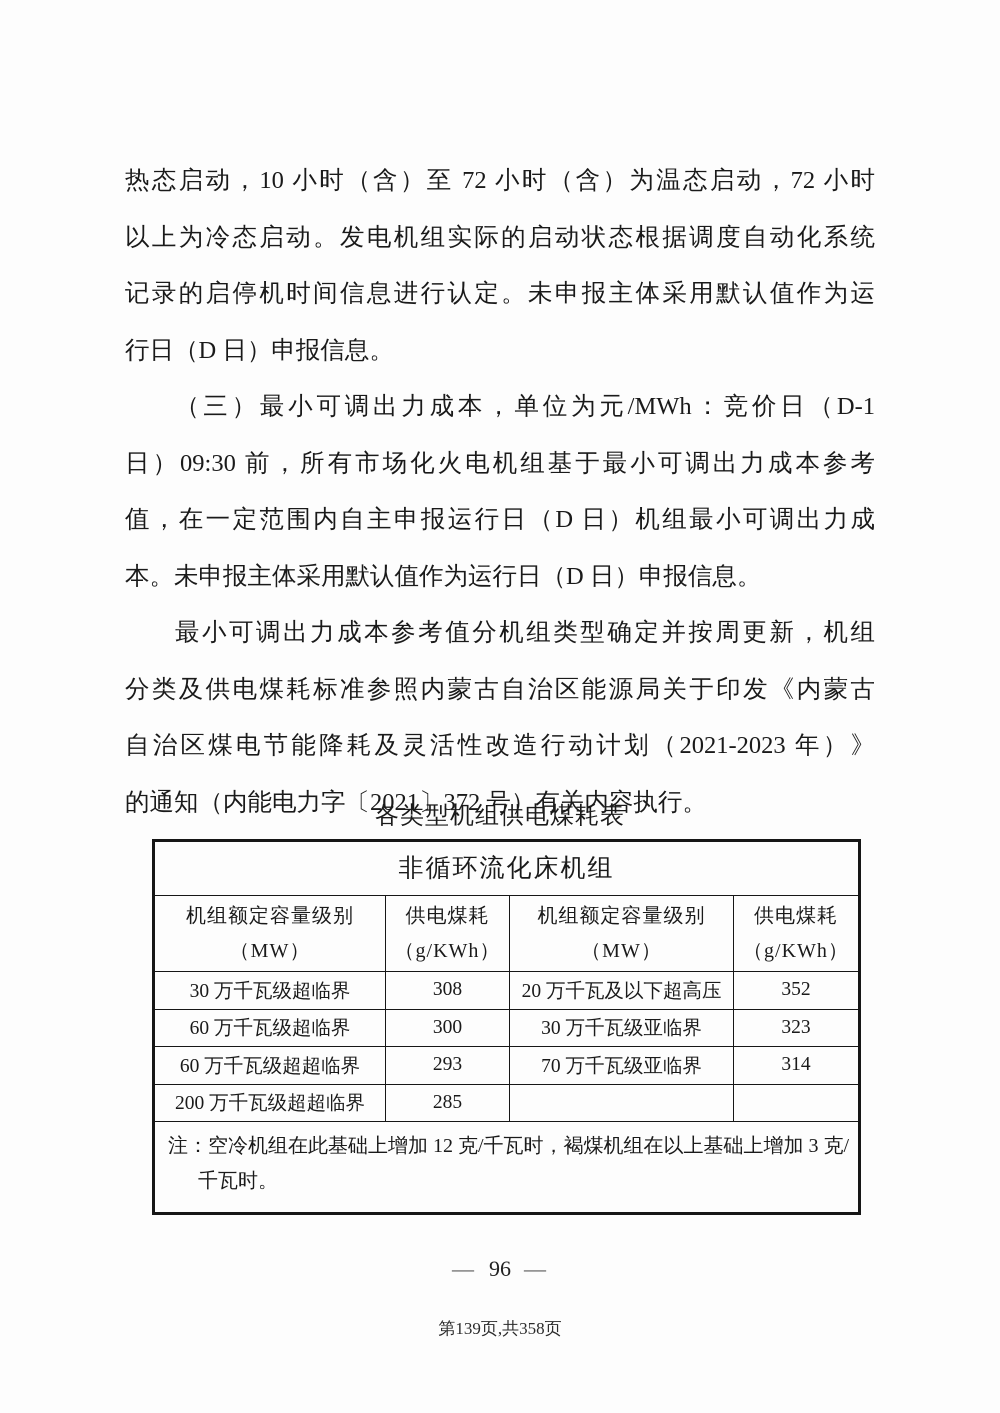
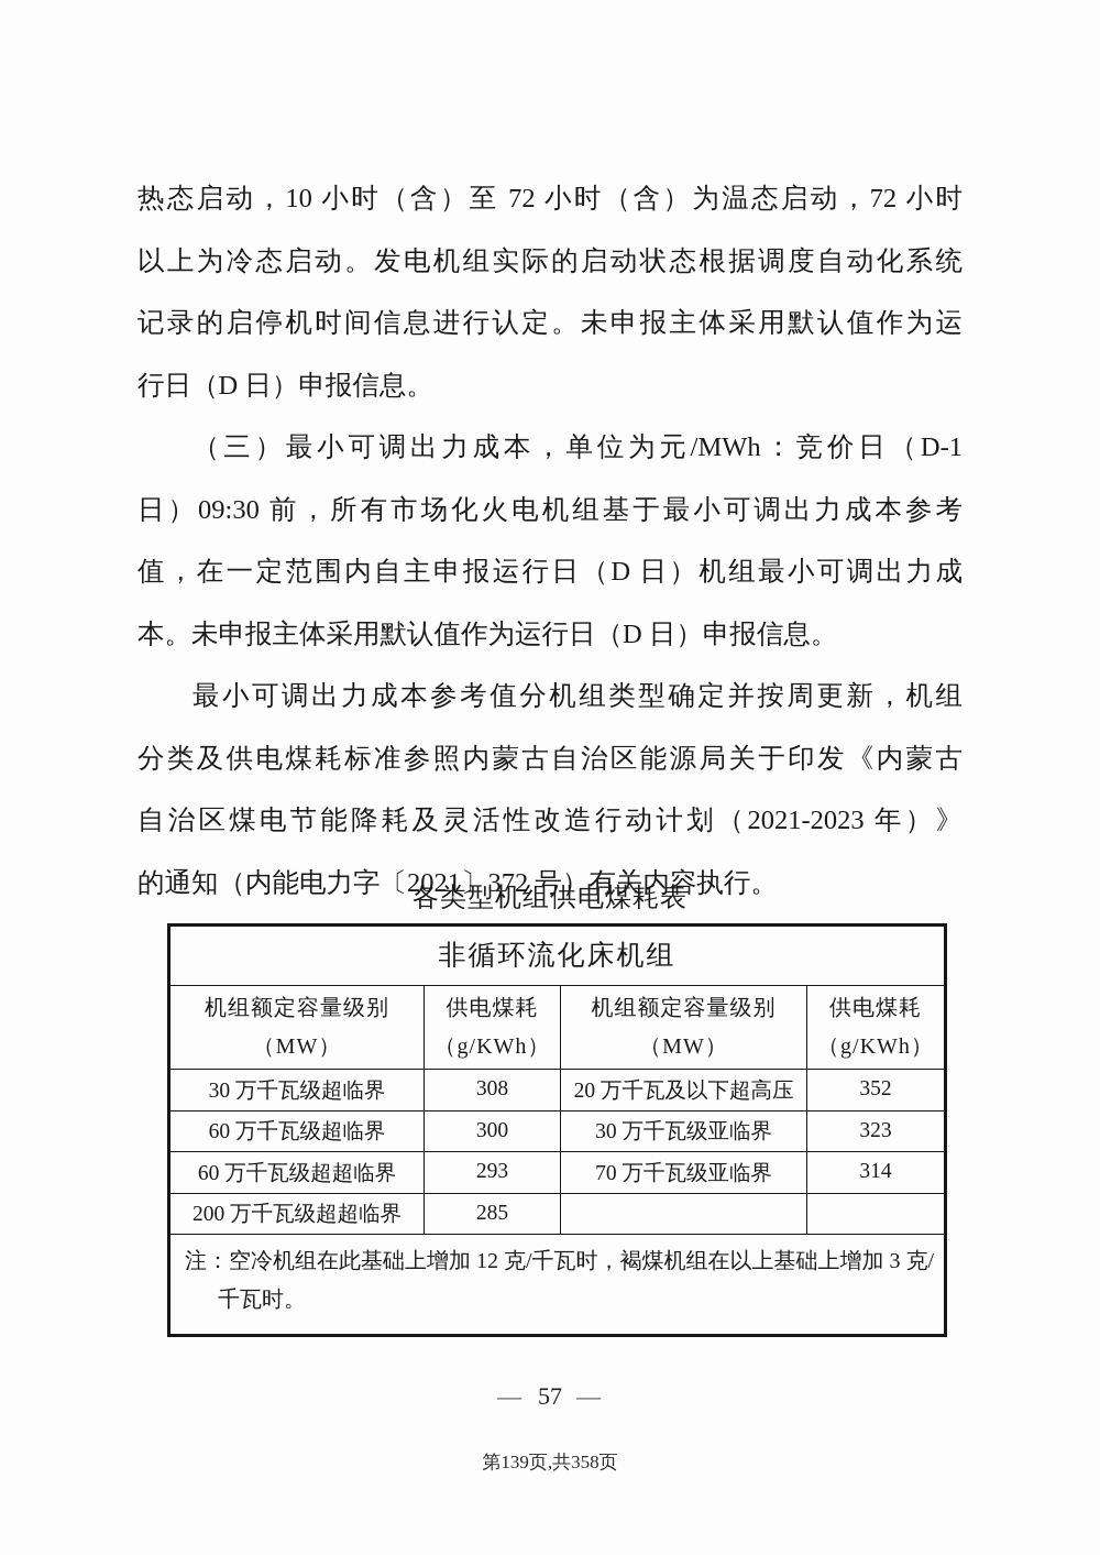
  热态启动，10 小时（含）至 72 小时（含）为温态启动，72 小时
  以上为冷态启动。发电机组实际的启动状态根据调度自动化系统
  记录的启停机时间信息进行认定。未申报主体采用默认值作为运
  行日（D 日）申报信息。
  （三）最小可调出力成本，单位为元/MWh：竞价日（D-1
  日）09:30 前，所有市场化火电机组基于最小可调出力成本参考
  值，在一定范围内自主申报运行日（D 日）机组最小可调出力成
  本。未申报主体采用默认值作为运行日（D 日）申报信息。
  最小可调出力成本参考值分机组类型确定并按周更新，机组
  分类及供电煤耗标准参照内蒙古自治区能源局关于印发《内蒙古
  自治区煤电节能降耗及灵活性改造行动计划（2021-2023 年）》
  的通知（内能电力字〔2021〕372 号）有关内容执行。
  各类型机组供电煤耗表
  非循环流化床机组
  机组额定容量级别 （MW）	供电煤耗 （g/KWh）	机组额定容量级别 （MW）	供电煤耗 （g/KWh）
  30 万千瓦级超临界	308	20 万千瓦及以下超高压	352
  60 万千瓦级超临界	300	30 万千瓦级亚临界	323
  60 万千瓦级超超临界	293	70 万千瓦级亚临界	314
  200 万千瓦级超超临界	285
  注：空冷机组在此基础上增加 12 克/千瓦时，褐煤机组在以上基础上增加 3 克/ 千瓦时。
- — 96 —
+ — 57 —
  第139页,共358页
